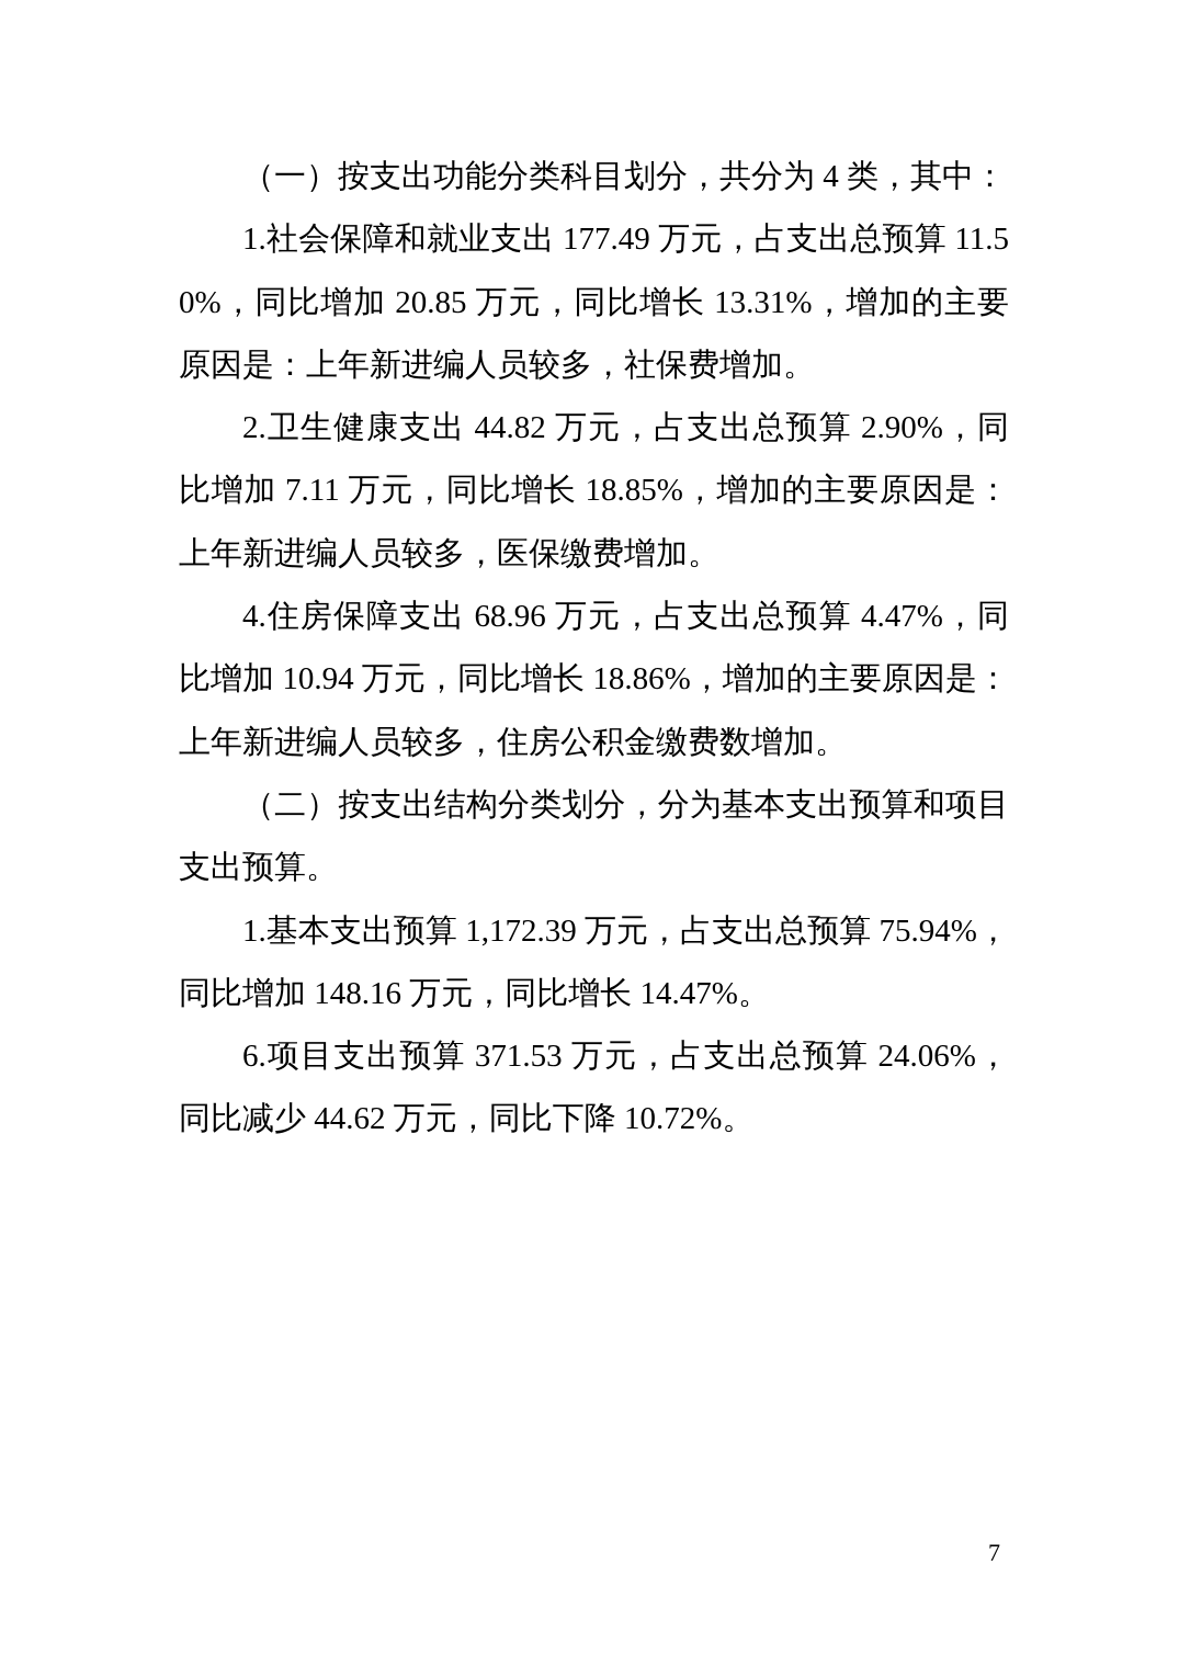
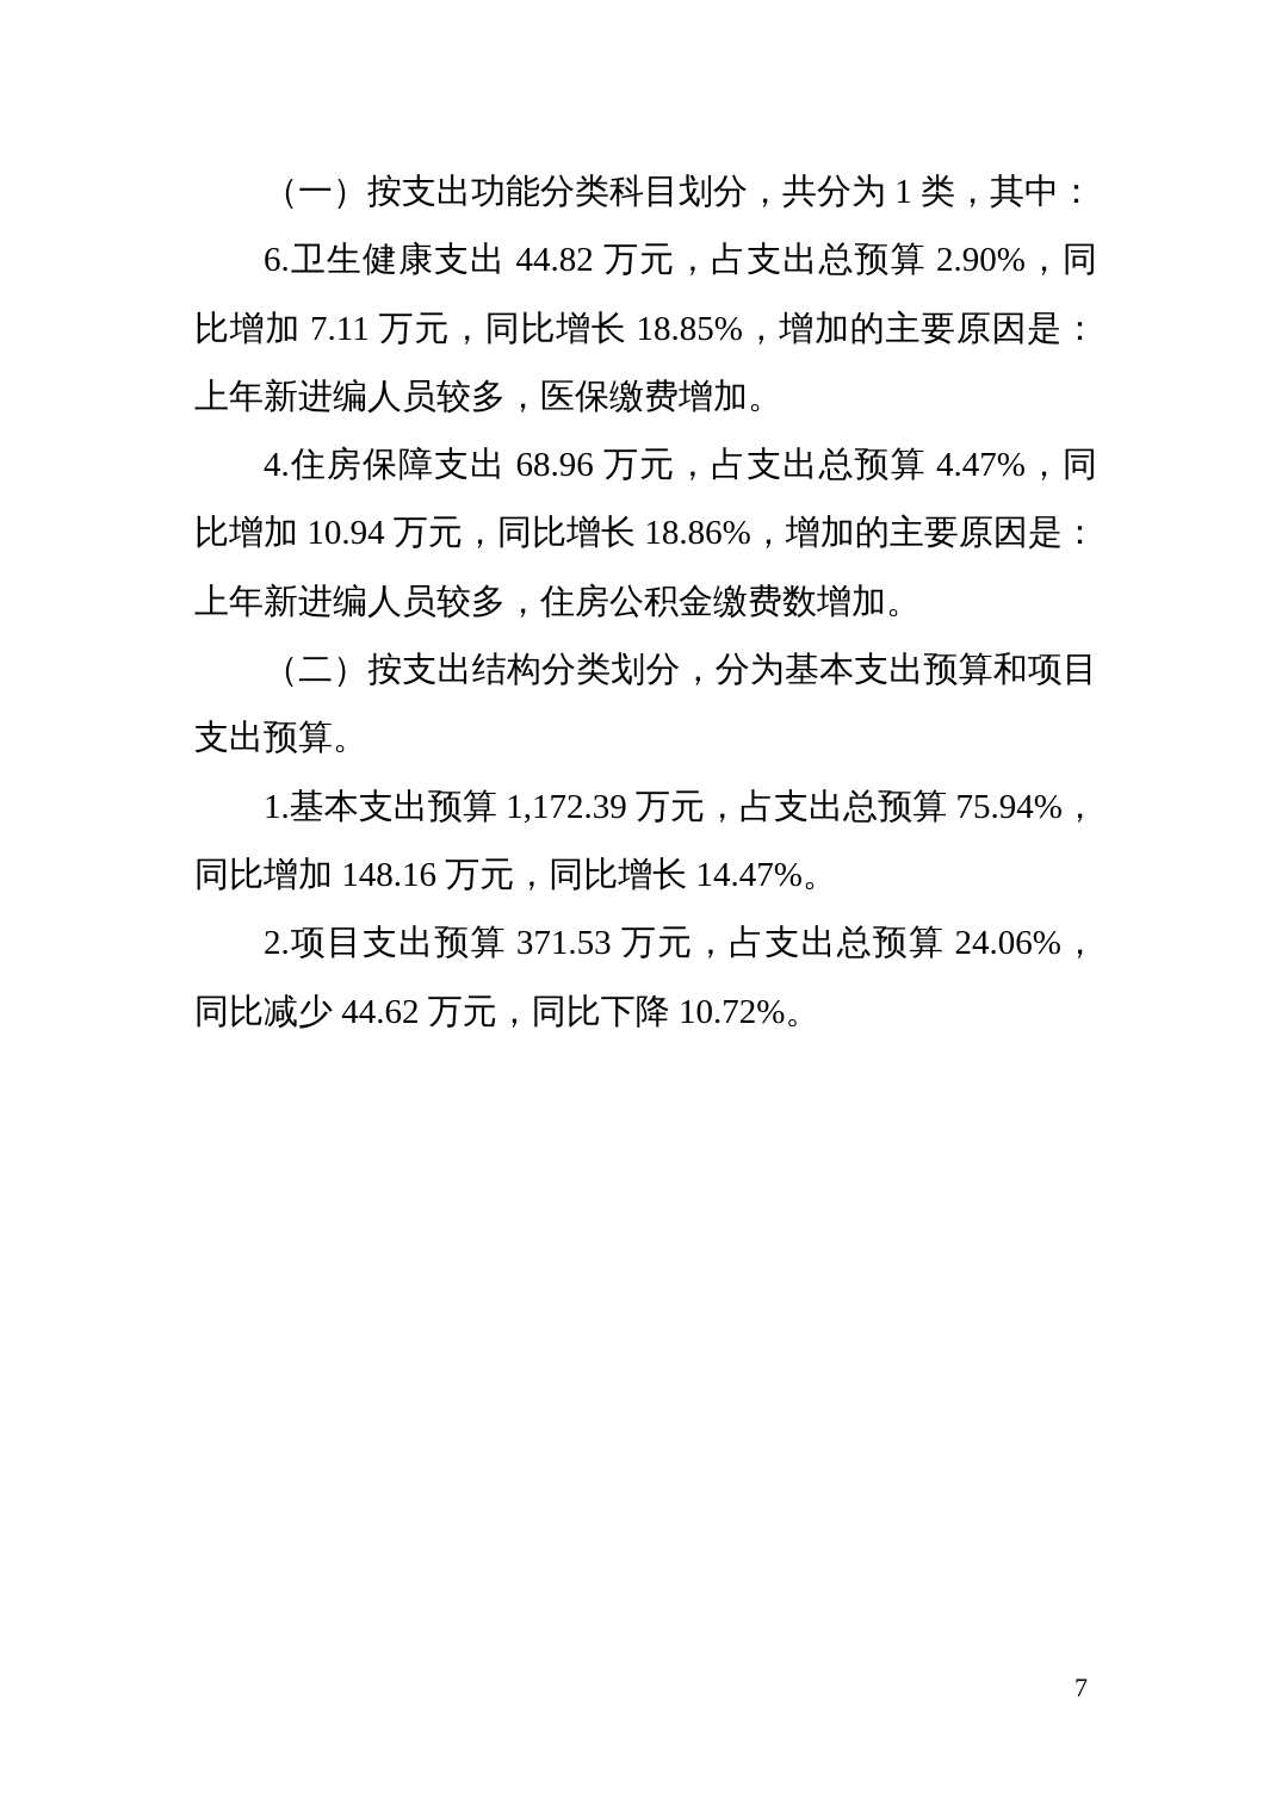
- （一）按支出功能分类科目划分，共分为 4 类，其中：
+ （一）按支出功能分类科目划分，共分为 1 类，其中：
- 1.社会保障和就业支出 177.49 万元，占支出总预算 11.50%，同比增加 20.85 万元，同比增长 13.31%，增加的主要原因是：上年新进编人员较多，社保费增加。
- 2.卫生健康支出 44.82 万元，占支出总预算 2.90%，同比增加 7.11 万元，同比增长 18.85%，增加的主要原因是：上年新进编人员较多，医保缴费增加。
+ 6.卫生健康支出 44.82 万元，占支出总预算 2.90%，同比增加 7.11 万元，同比增长 18.85%，增加的主要原因是：上年新进编人员较多，医保缴费增加。
  4.住房保障支出 68.96 万元，占支出总预算 4.47%，同比增加 10.94 万元，同比增长 18.86%，增加的主要原因是：上年新进编人员较多，住房公积金缴费数增加。
  （二）按支出结构分类划分，分为基本支出预算和项目支出预算。
  1.基本支出预算 1,172.39 万元，占支出总预算 75.94%，同比增加 148.16 万元，同比增长 14.47%。
- 6.项目支出预算 371.53 万元，占支出总预算 24.06%，同比减少 44.62 万元，同比下降 10.72%。
+ 2.项目支出预算 371.53 万元，占支出总预算 24.06%，同比减少 44.62 万元，同比下降 10.72%。
  7
